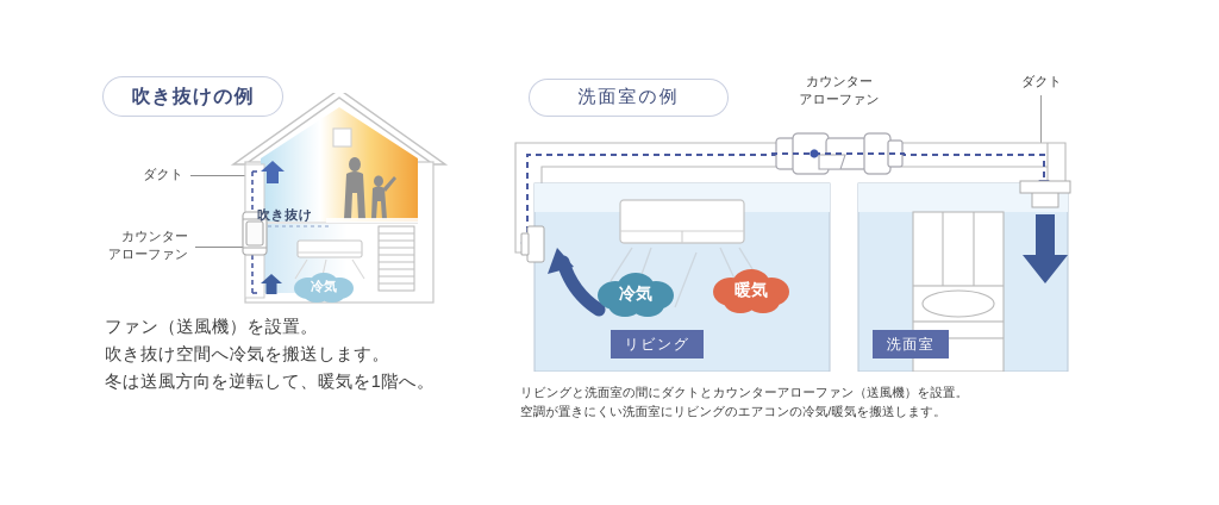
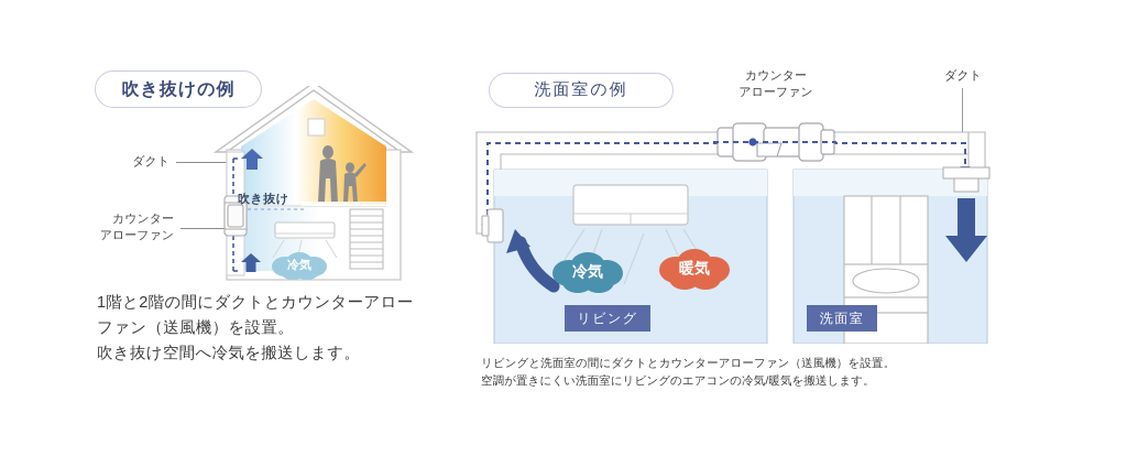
  吹き抜けの例
  ダクト
  カウンター
  アローファン
  吹き抜け
  冷気
+ 1階と2階の間にダクトとカウンターアロー
  ファン（送風機）を設置。
  吹き抜け空間へ冷気を搬送します。
- 冬は送風方向を逆転して、暖気を1階へ。
  洗面室の例
  カウンター
  アローファン
  ダクト
  冷気
  暖気
  リビング
  洗面室
  リビングと洗面室の間にダクトとカウンターアローファン（送風機）を設置。
  空調が置きにくい洗面室にリビングのエアコンの冷気/暖気を搬送します。
